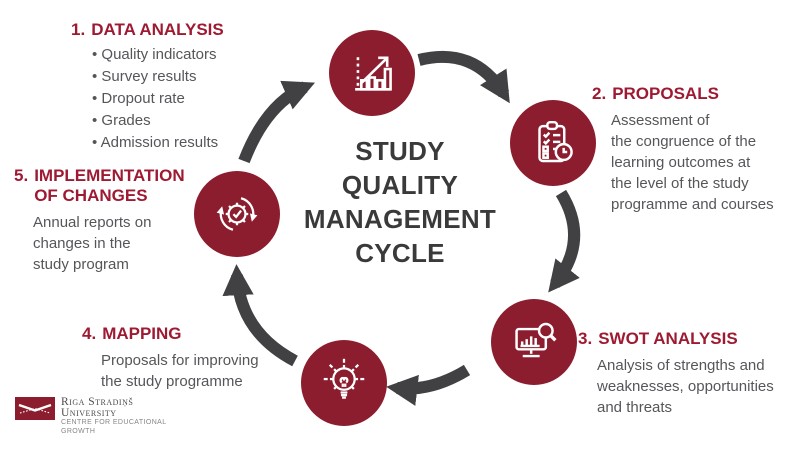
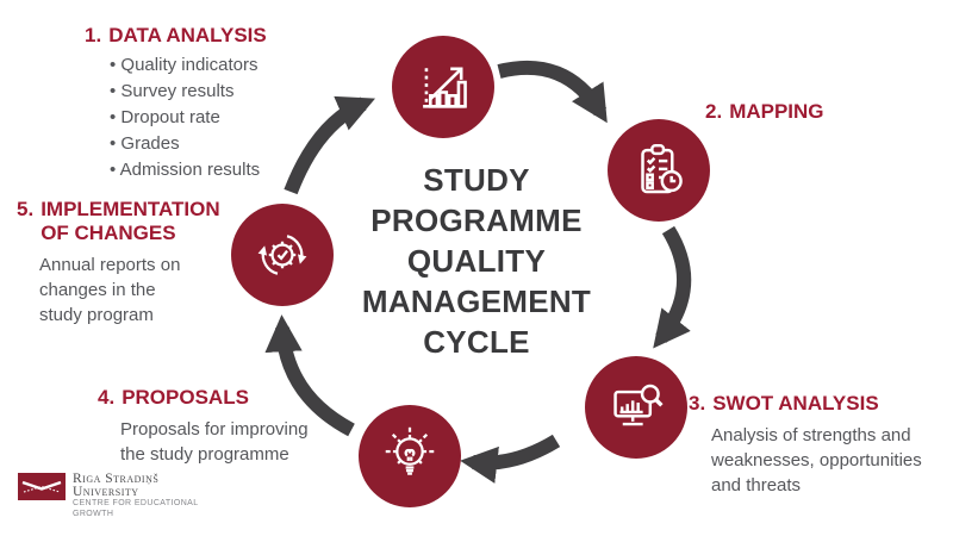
  STUDY
+ PROGRAMME
  QUALITY
  MANAGEMENT
  CYCLE
  1.
  DATA ANALYSIS
  Quality indicators
  Survey results
  Dropout rate
  Grades
  Admission results
  2.
- PROPOSALS
+ MAPPING
- Assessment of
- the congruence of the
- learning outcomes at
- the level of the study
- programme and courses
  3.
  SWOT ANALYSIS
  Analysis of strengths and
  weaknesses, opportunities
  and threats
  4.
- MAPPING
+ PROPOSALS
  Proposals for improving
  the study programme
  5.
  IMPLEMENTATION
  OF CHANGES
  Annual reports on
  changes in the
  study program
  Riga Stradiņš
  University
